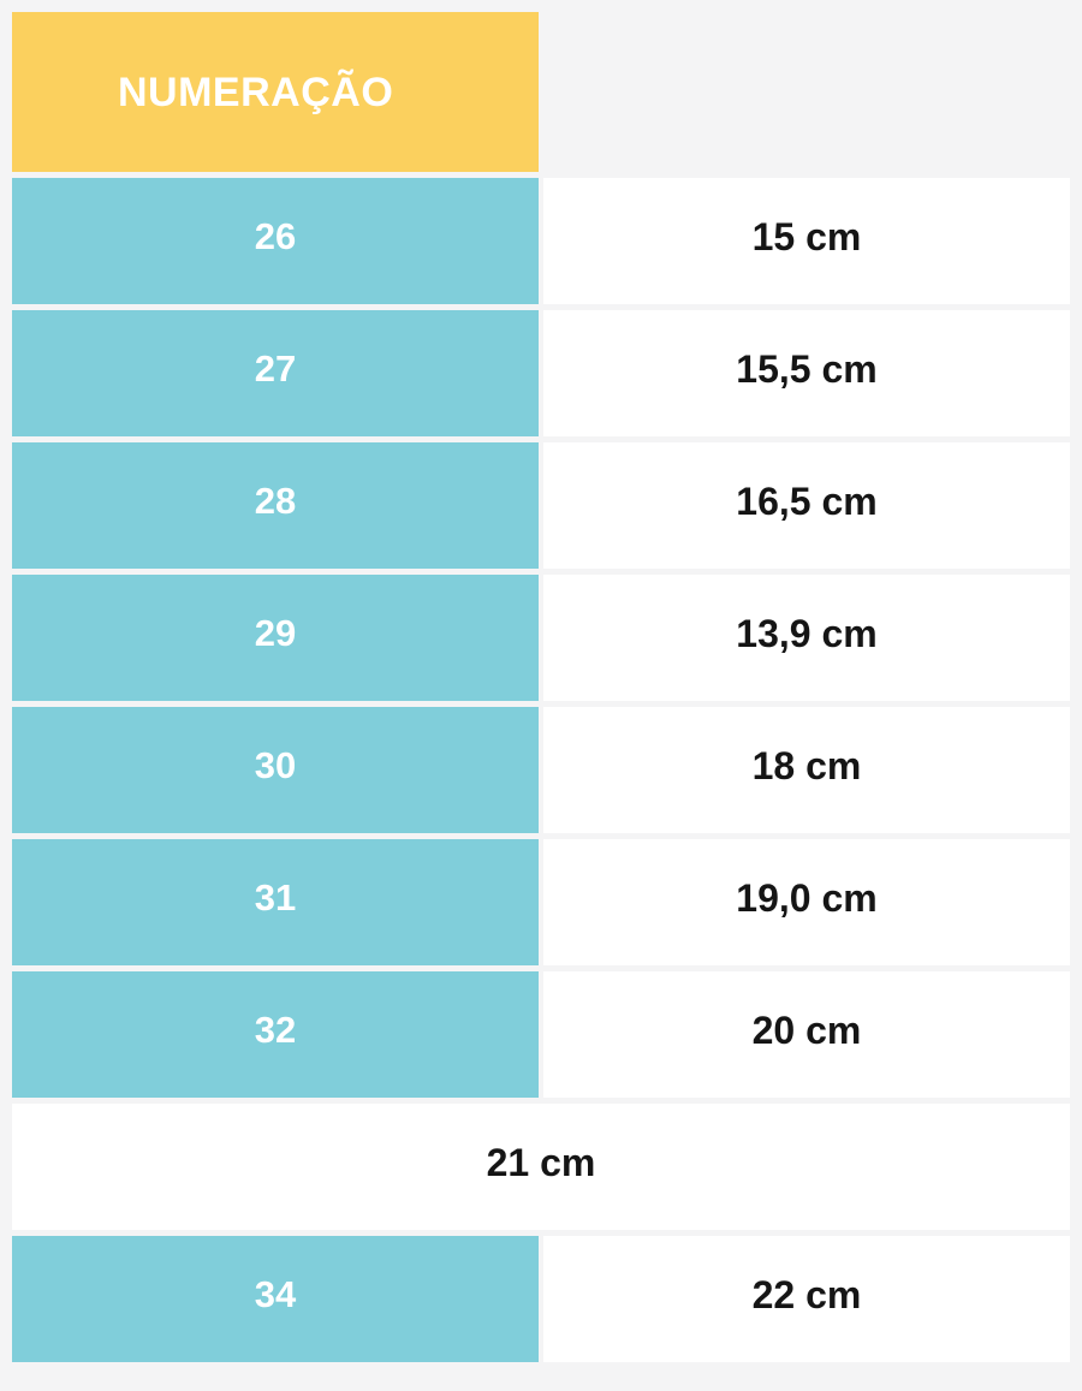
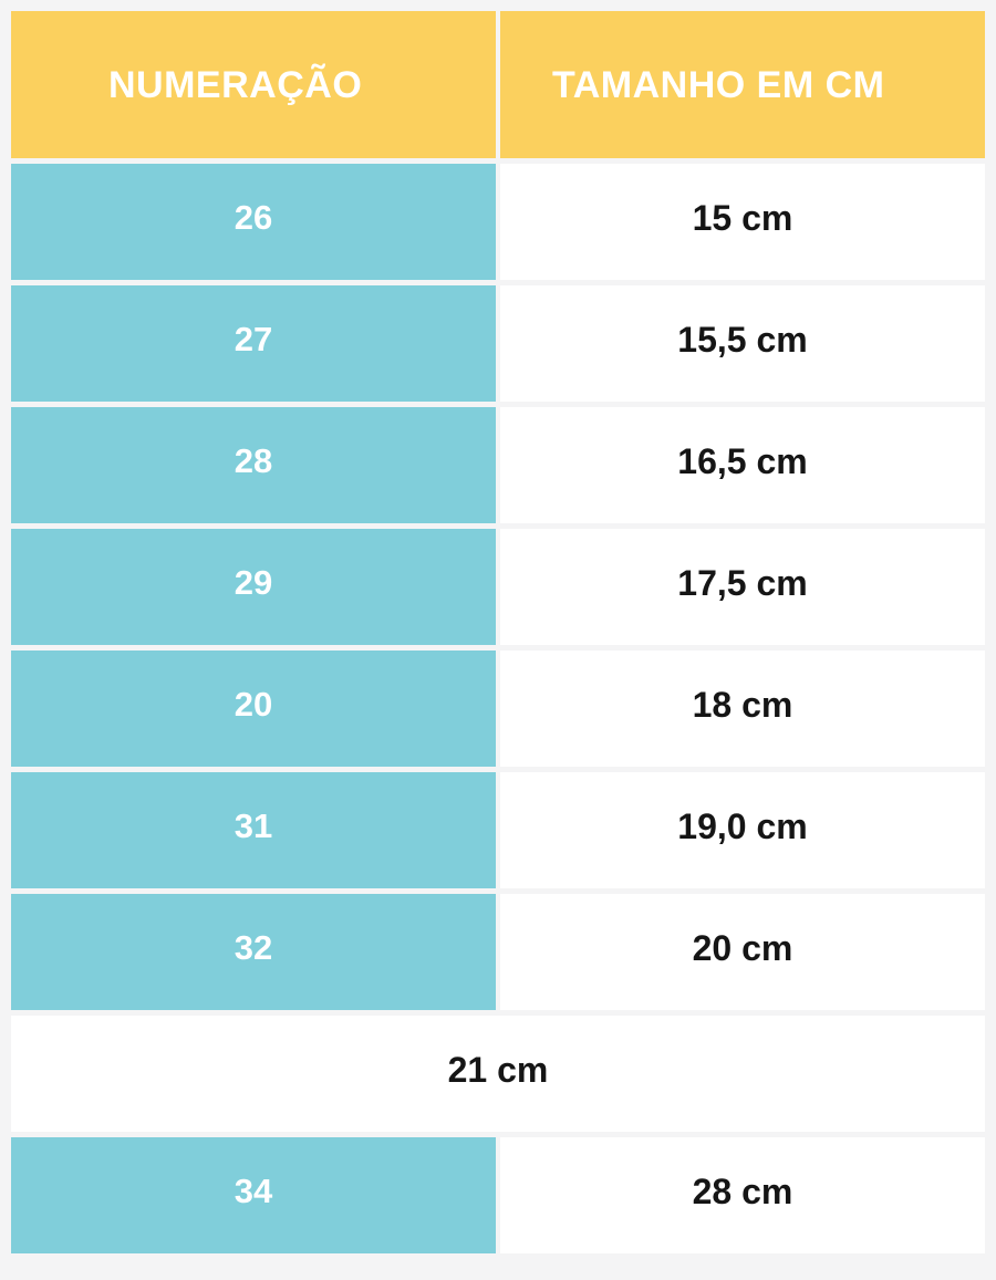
  NUMERAÇÃO
+ TAMANHO EM CM
  26
  15 cm
  27
  15,5 cm
  28
  16,5 cm
  29
- 13,9 cm
+ 17,5 cm
- 30
+ 20
  18 cm
  31
  19,0 cm
  32
  20 cm
  21 cm
  34
- 22 cm
+ 28 cm
